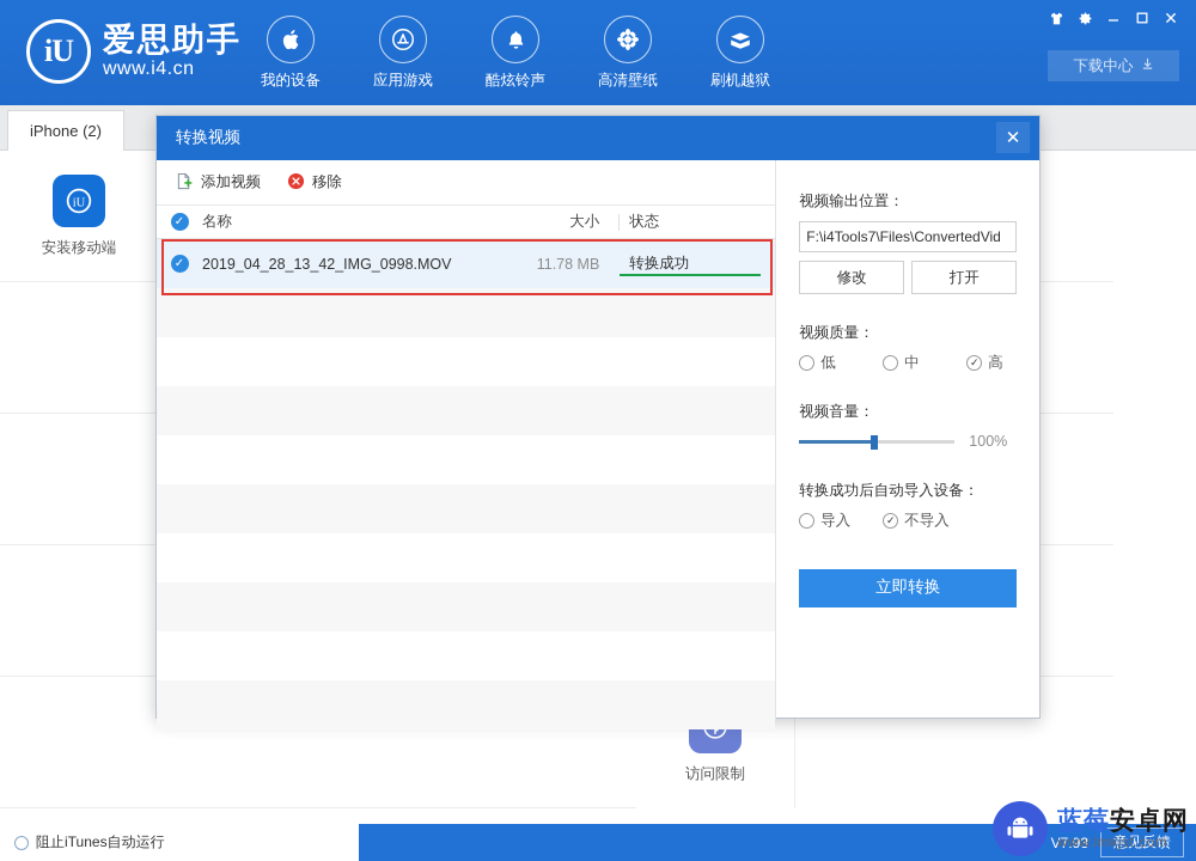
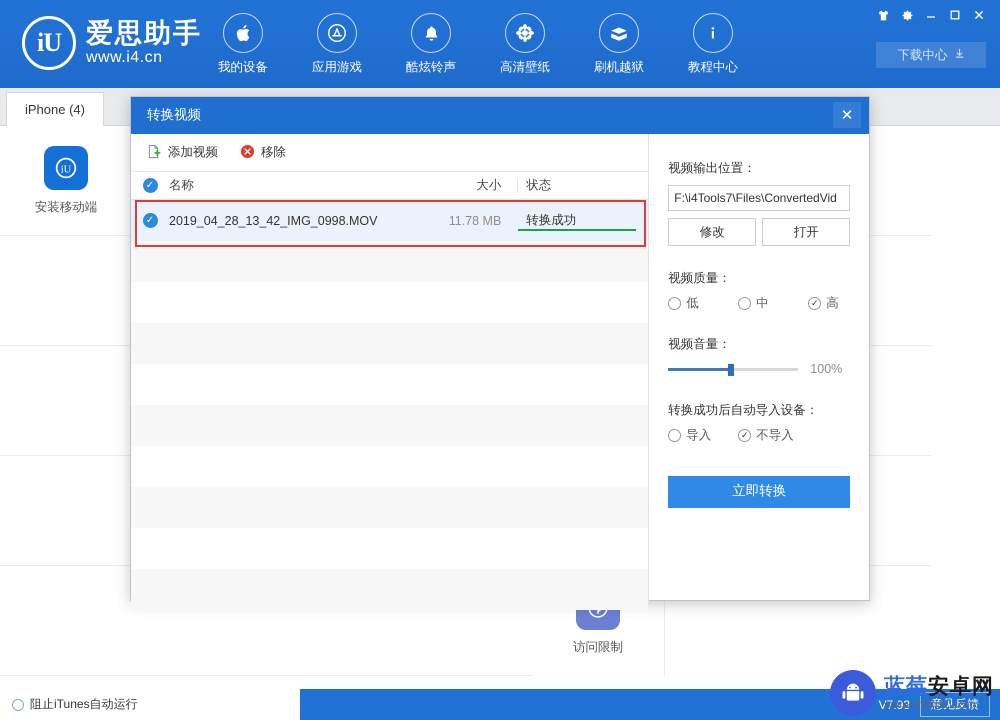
  iU
  爱思助手
  www.i4.cn
  我的设备
  应用游戏
  酷炫铃声
  高清壁纸
  刷机越狱
+ 教程中心
  下载中心
- iPhone (2)
+ iPhone (4)
  iU
  安装移动端
  访问限制
  转换视频
  ✕
  添加视频
  移除
  ✓
  名称
  大小
  状态
  ✓
  2019_04_28_13_42_IMG_0998.MOV
  11.78 MB
  转换成功
  视频输出位置：
  F:\i4Tools7\Files\ConvertedVid
  修改
  打开
  视频质量：
  低
  中
  ✓
  高
  视频音量：
  100%
  转换成功后自动导入设备：
  导入
  ✓
  不导入
  立即转换
  阻止iTunes自动运行
  V7.93
  意见反馈
  蓝莓安卓网
  www.lmkjst.com
